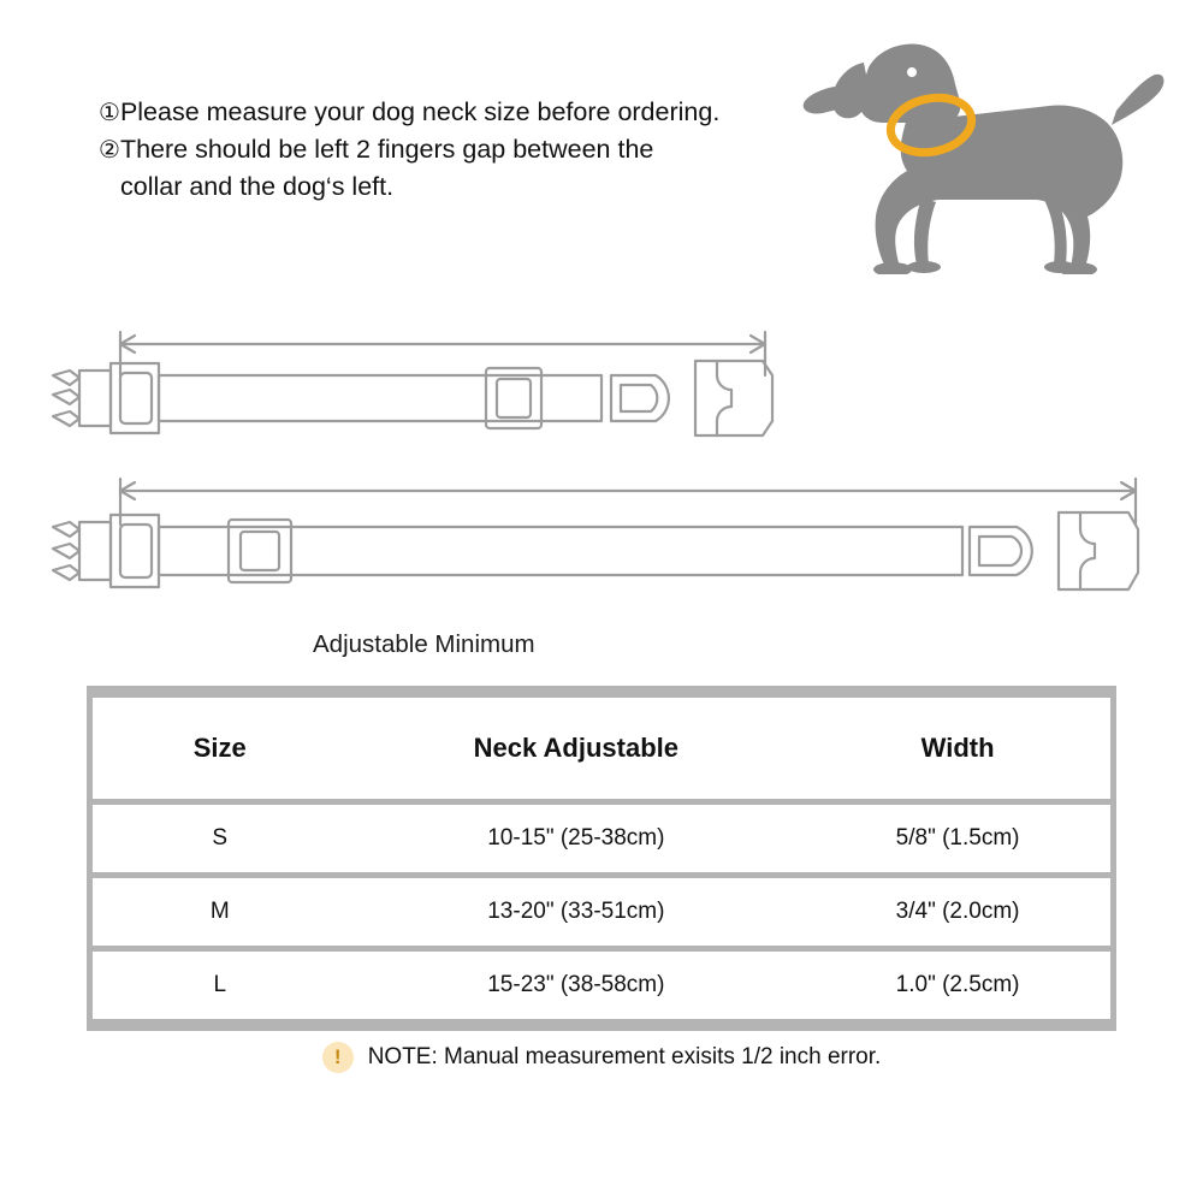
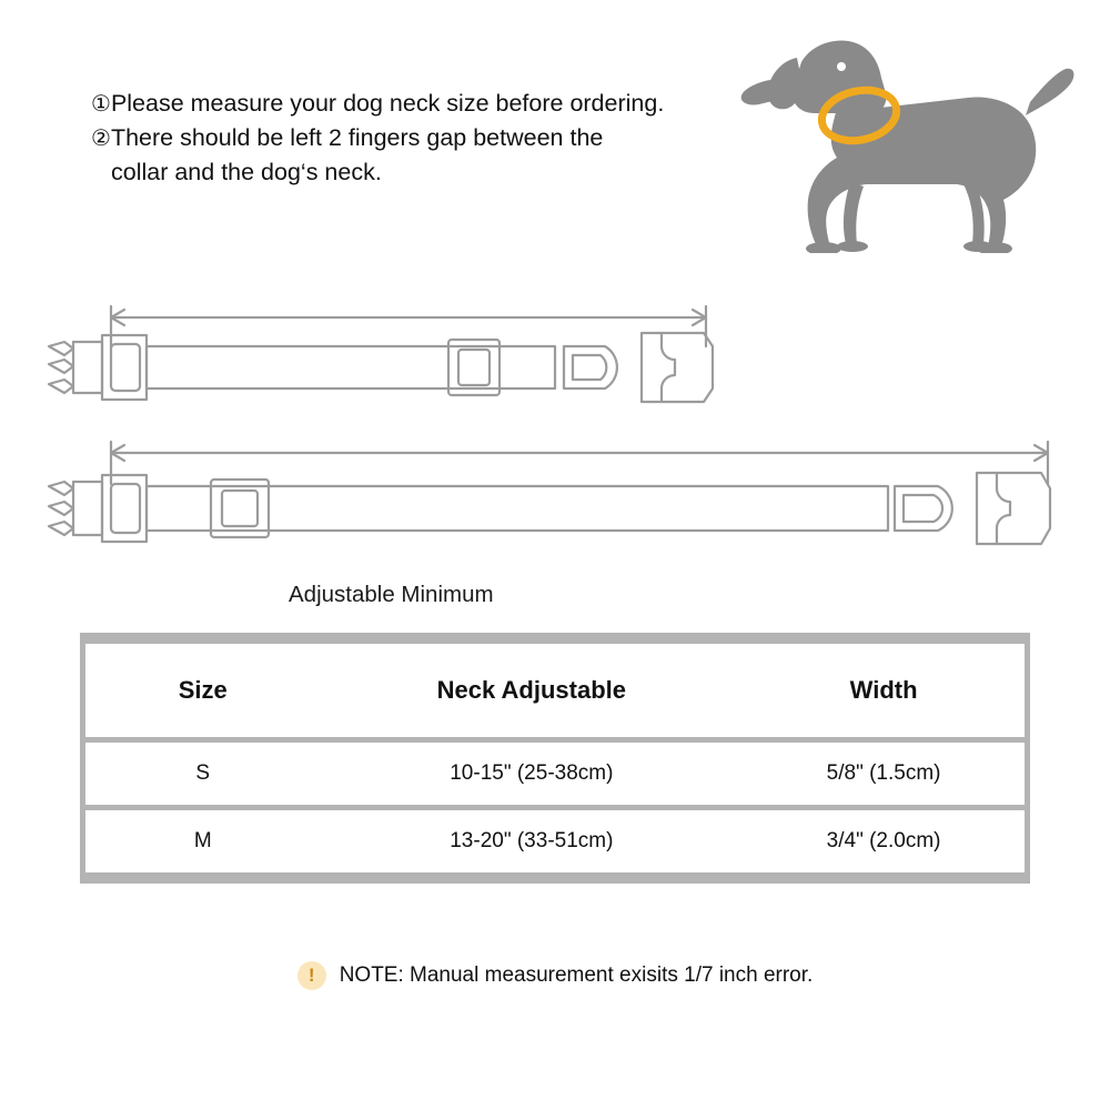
  ①Please measure your dog neck size before ordering.
  ②There should be left 2 fingers gap between the
- collar and the dog‘s left.
+ collar and the dog‘s neck.
  Adjustable Minimum
  Size	Neck Adjustable	Width
  S	10-15" (25-38cm)	5/8" (1.5cm)
  M	13-20" (33-51cm)	3/4" (2.0cm)
- L	15-23" (38-58cm)	1.0" (2.5cm)
  !
- NOTE: Manual measurement exisits 1/2 inch error.
+ NOTE: Manual measurement exisits 1/7 inch error.
